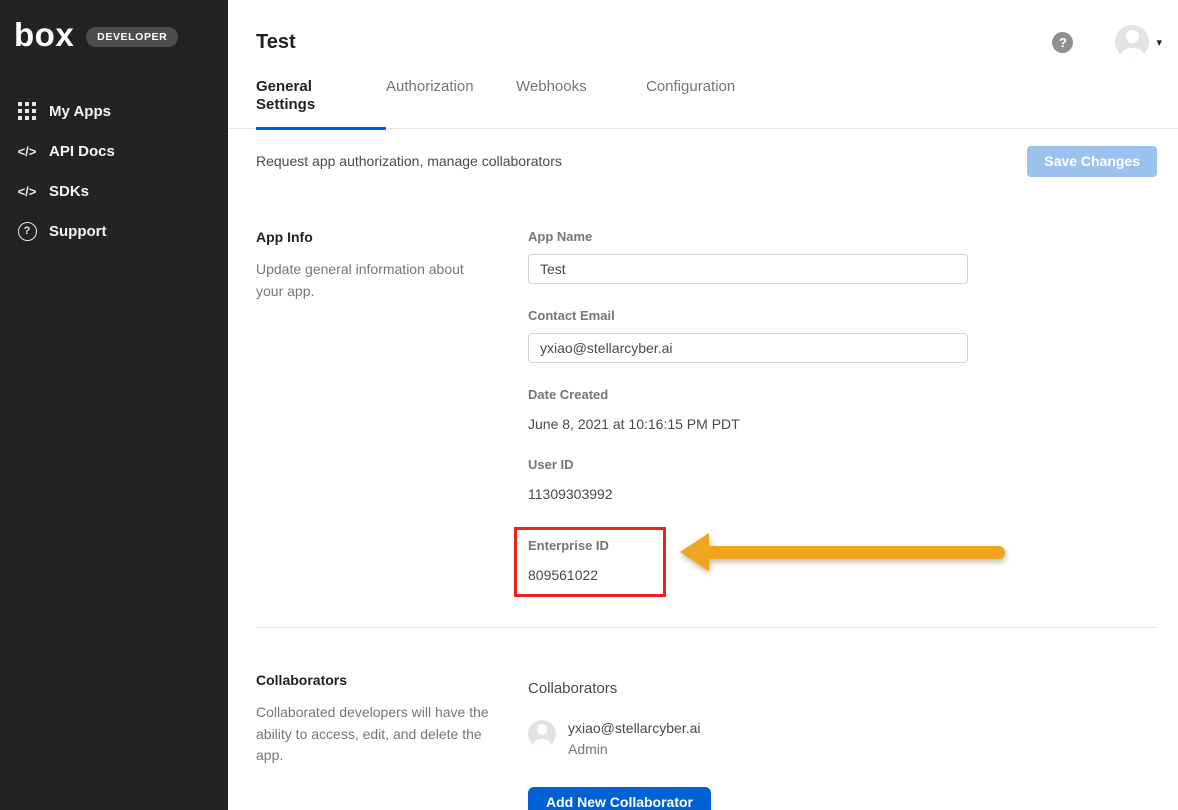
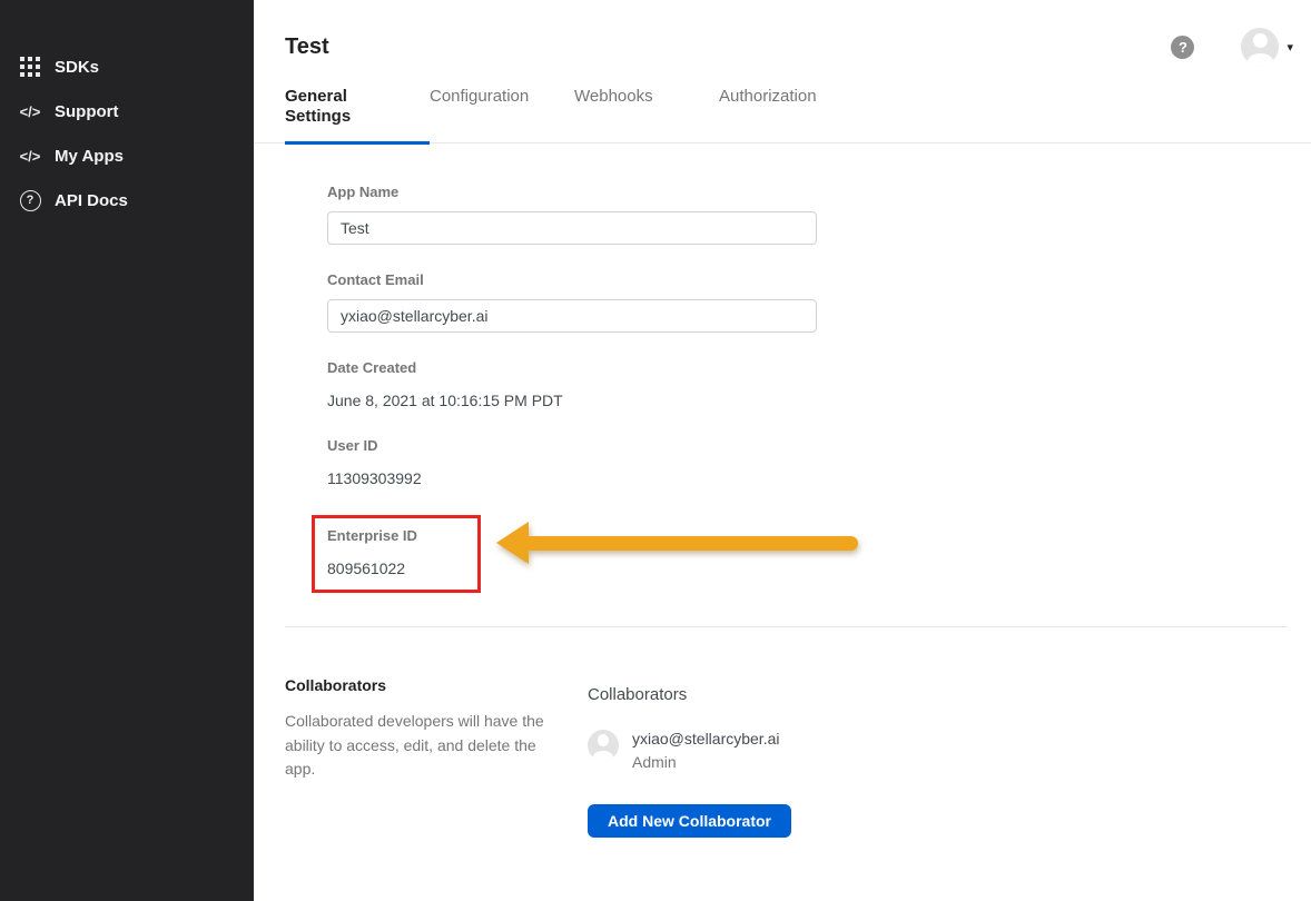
- box
- DEVELOPER
- My Apps
+ SDKs
  </>
- API Docs
+ Support
  </>
- SDKs
+ My Apps
  ?
- Support
+ API Docs
  Test
  ?
  ▾
  General Settings
- Authorization
+ Configuration
  Webhooks
- Configuration
+ Authorization
- Request app authorization, manage collaborators
- Save Changes
- App Info
- Update general information about your app.
  App Name
  Test
  Contact Email
  yxiao@stellarcyber.ai
  Date Created
  June 8, 2021 at 10:16:15 PM PDT
  User ID
  11309303992
  Enterprise ID
  809561022
  Collaborators
  Collaborated developers will have the ability to access, edit, and delete the app.
  Collaborators
  yxiao@stellarcyber.ai
  Admin
  Add New Collaborator
